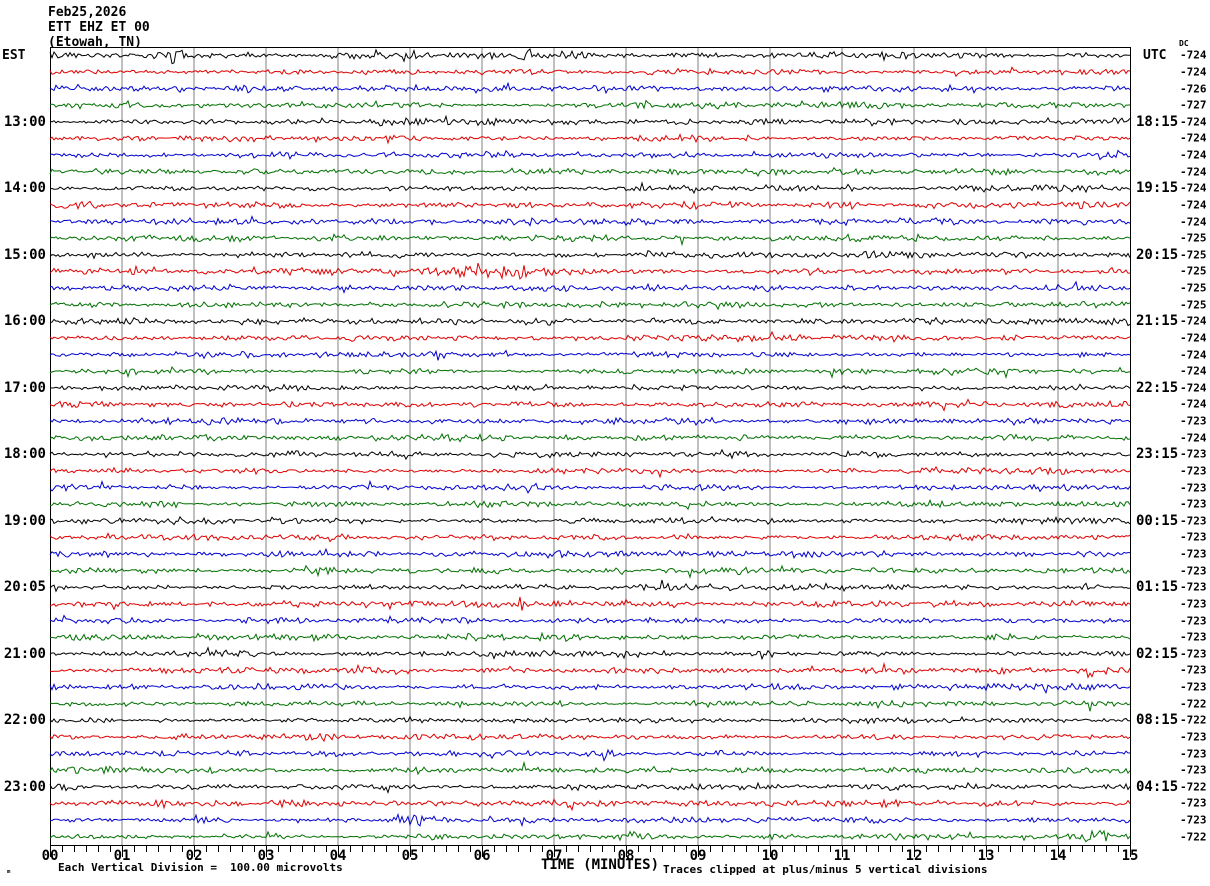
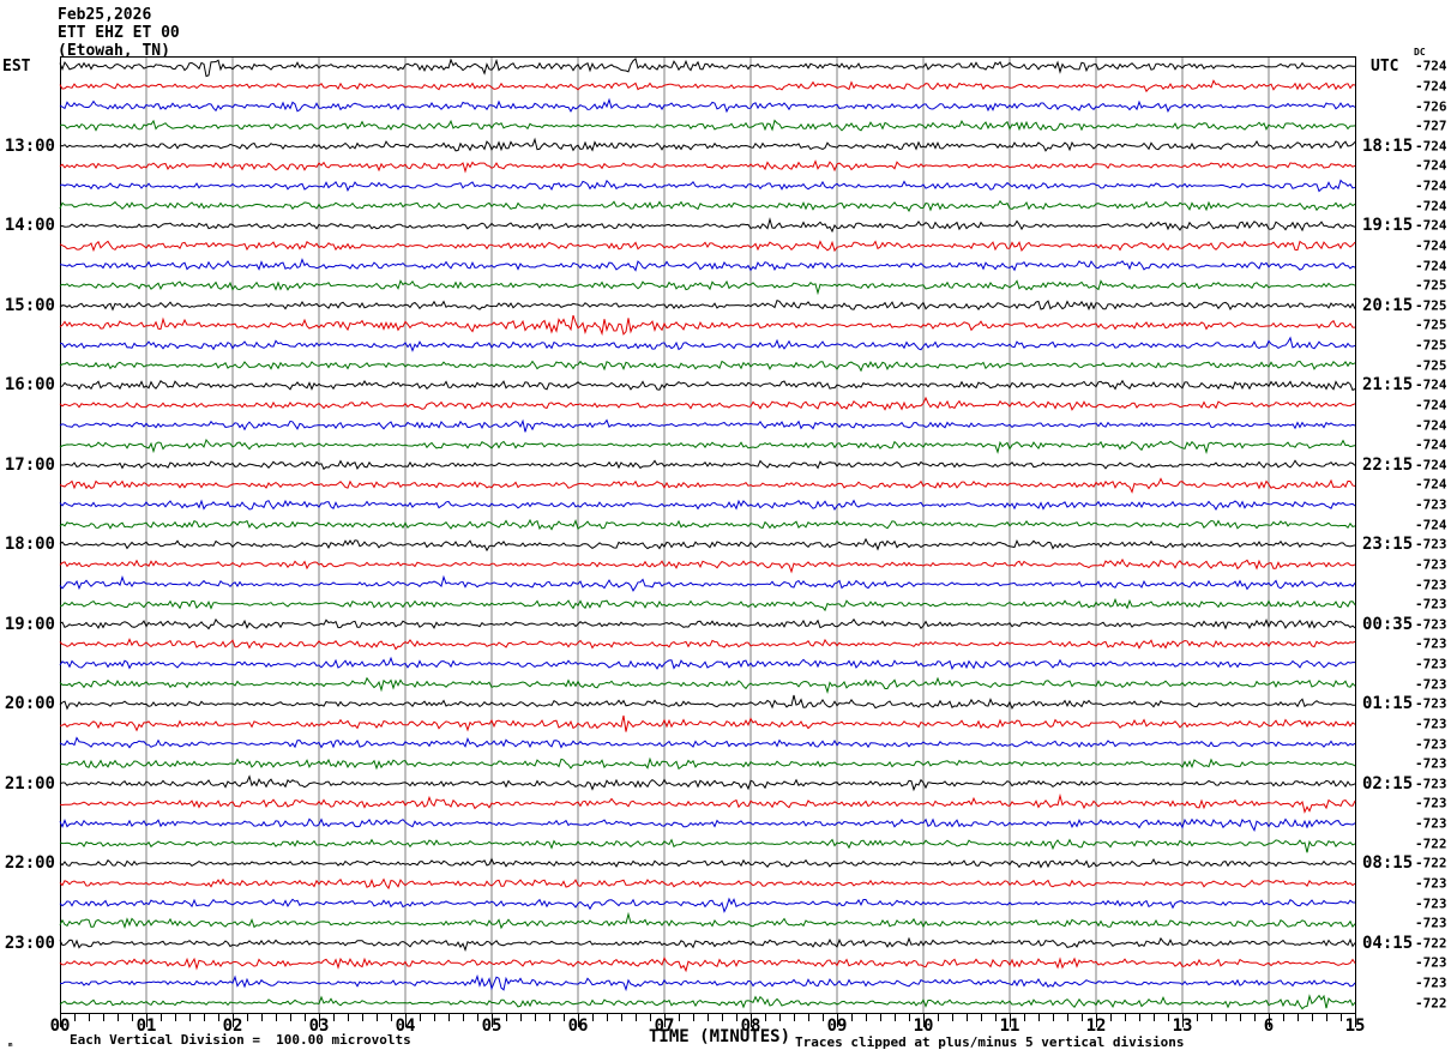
  Feb25,2026
  ETT EHZ ET 00
  (Etowah, TN)
  EST
  UTC
  DC
  13:00
  14:00
  15:00
  16:00
  17:00
  18:00
  19:00
- 20:05
+ 20:00
  21:00
  22:00
  23:00
  18:15
  19:15
  20:15
  21:15
  22:15
  23:15
- 00:15
+ 00:35
  01:15
  02:15
  08:15
  04:15
  -724
  -724
  -726
  -727
  -724
  -724
  -724
  -724
  -724
  -724
  -724
  -725
  -725
  -725
  -725
  -725
  -724
  -724
  -724
  -724
  -724
  -724
  -723
  -724
  -723
  -723
  -723
  -723
  -723
  -723
  -723
  -723
  -723
  -723
  -723
  -723
  -723
  -723
  -723
  -722
  -722
  -723
  -723
  -723
  -722
  -723
  -723
  -722
  00
  01
  02
  03
  04
  05
  06
  07
  08
  09
  10
  11
  12
  13
- 14
+ 6
  15
  ₘ
  Each Vertical Division = 100.00 microvolts
  TIME (MINUTES)
  Traces clipped at plus/minus 5 vertical divisions
